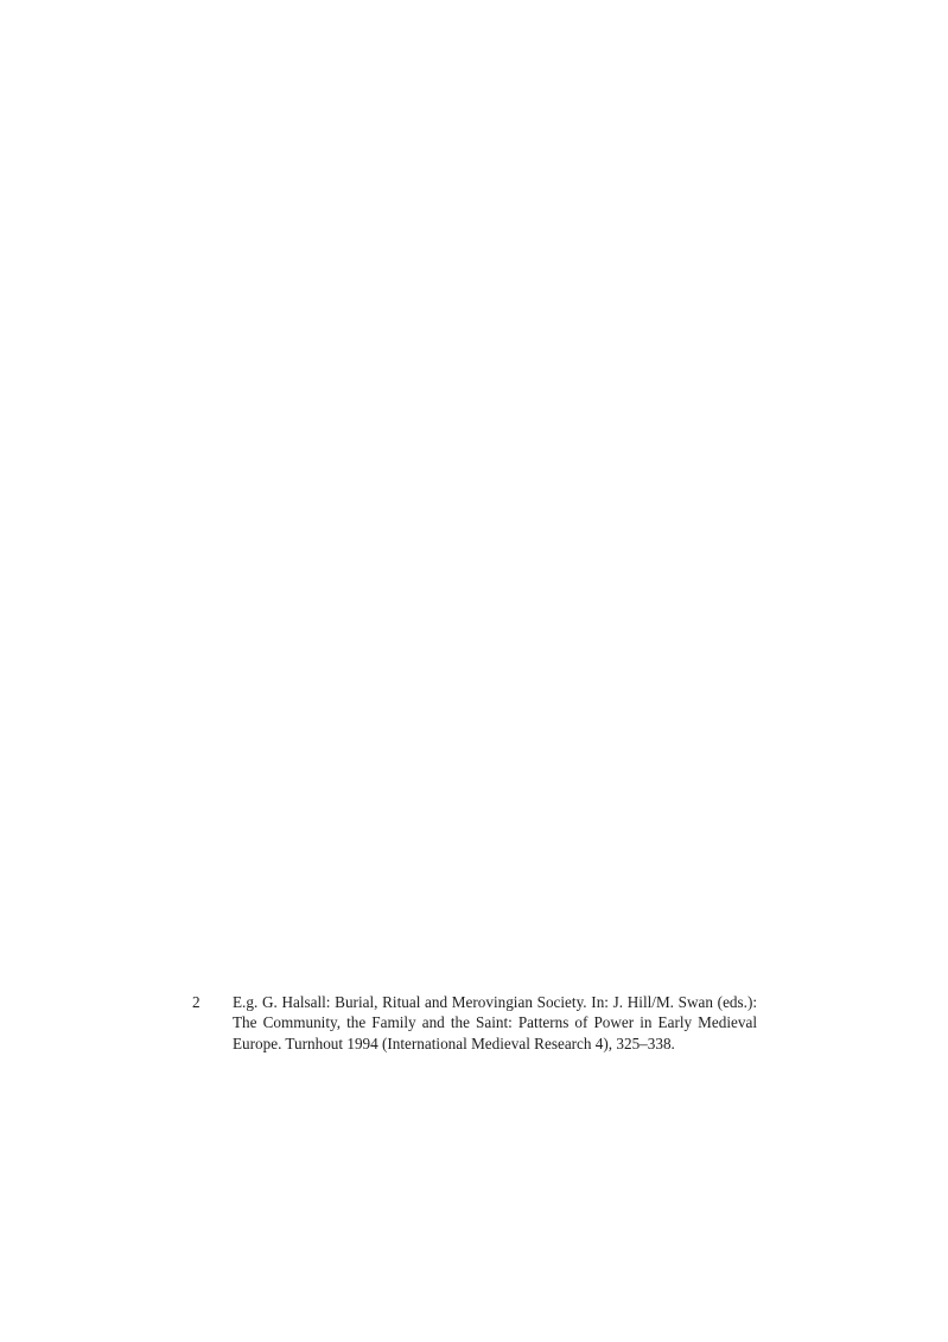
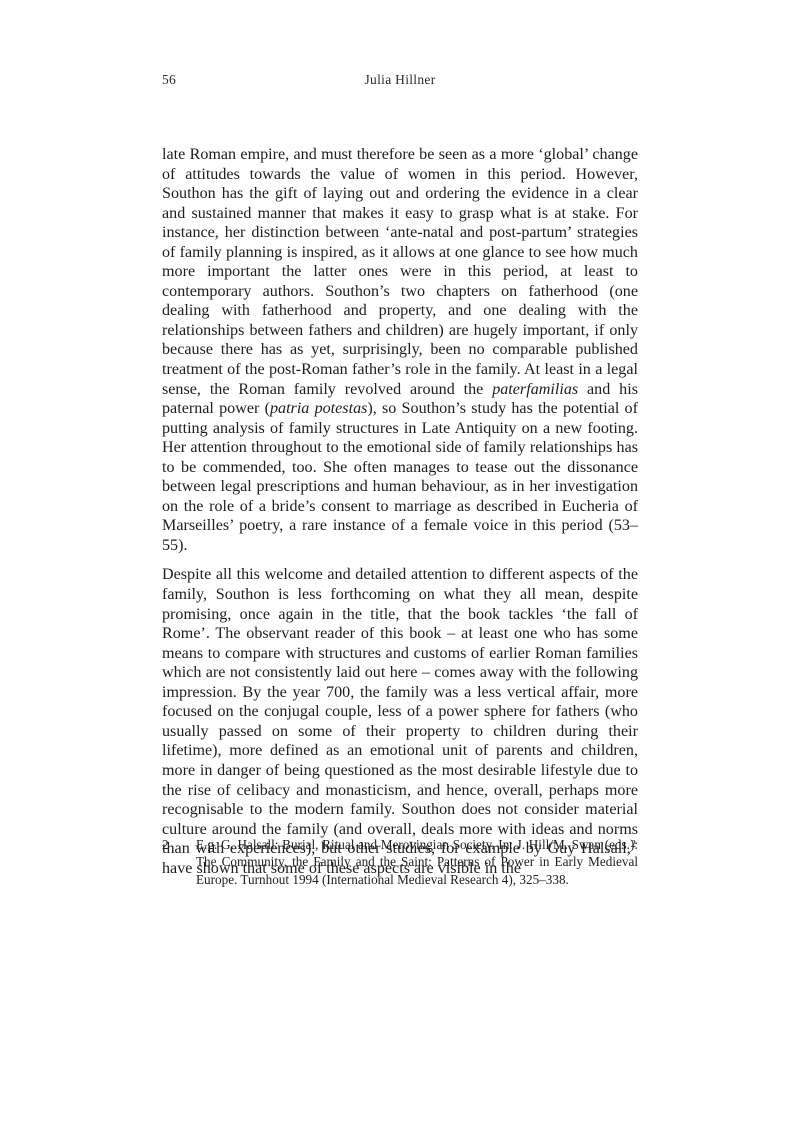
+ 56
+ Julia Hillner
+ late Roman empire, and must therefore be seen as a more ‘global’ change of attitudes towards the value of women in this period. However, Southon has the gift of laying out and ordering the evidence in a clear and sustained manner that makes it easy to grasp what is at stake. For instance, her distinction between ‘ante-natal and post-partum’ strategies of family planning is inspired, as it allows at one glance to see how much more important the latter ones were in this period, at least to contemporary authors. Southon’s two chapters on fatherhood (one dealing with fatherhood and property, and one dealing with the relationships between fathers and children) are hugely important, if only because there has as yet, surprisingly, been no comparable published treatment of the post-Roman father’s role in the family. At least in a legal sense, the Roman family revolved around the paterfamilias and his paternal power (patria potestas), so Southon’s study has the potential of putting analysis of family structures in Late Antiquity on a new footing. Her attention throughout to the emotional side of family relationships has to be commended, too. She often manages to tease out the dissonance between legal prescriptions and human behaviour, as in her investigation on the role of a bride’s consent to marriage as described in Eucheria of Marseilles’ poetry, a rare instance of a female voice in this period (53–55).
+ Despite all this welcome and detailed attention to different aspects of the family, Southon is less forthcoming on what they all mean, despite promising, once again in the title, that the book tackles ‘the fall of Rome’. The observant reader of this book – at least one who has some means to compare with structures and customs of earlier Roman families which are not consistently laid out here – comes away with the following impression. By the year 700, the family was a less vertical affair, more focused on the conjugal couple, less of a power sphere for fathers (who usually passed on some of their property to children during their lifetime), more defined as an emotional unit of parents and children, more in danger of being questioned as the most desirable lifestyle due to the rise of celibacy and monasticism, and hence, overall, perhaps more recognisable to the modern family. Southon does not consider material culture around the family (and overall, deals more with ideas and norms than with experiences), but other studies, for example by Guy Halsall,2 have shown that some of these aspects are visible in the
  2
  E.g. G. Halsall: Burial, Ritual and Merovingian Society. In: J. Hill/M. Swan (eds.): The Community, the Family and the Saint: Patterns of Power in Early Medieval Europe. Turnhout 1994 (International Medieval Research 4), 325–338.
